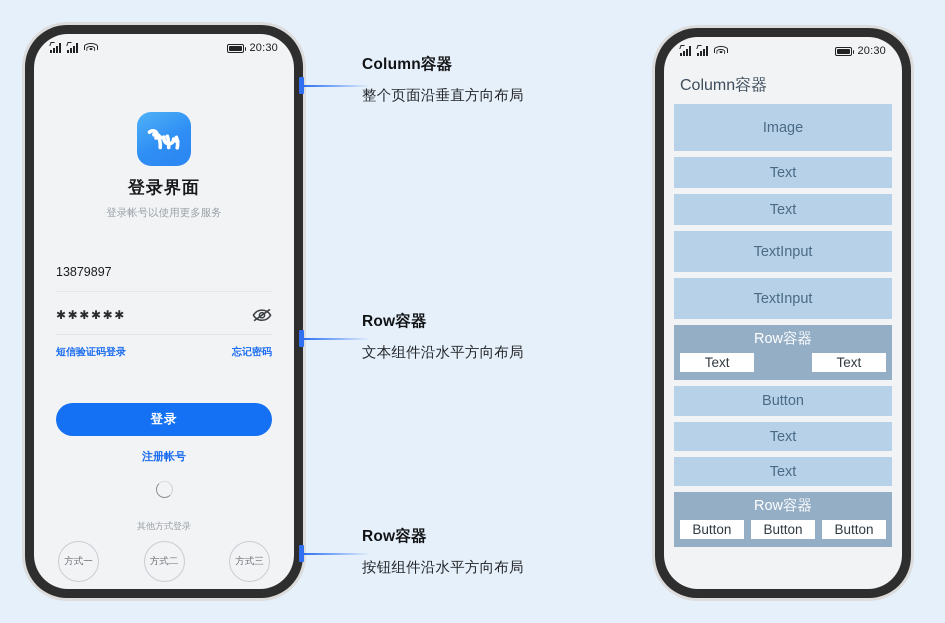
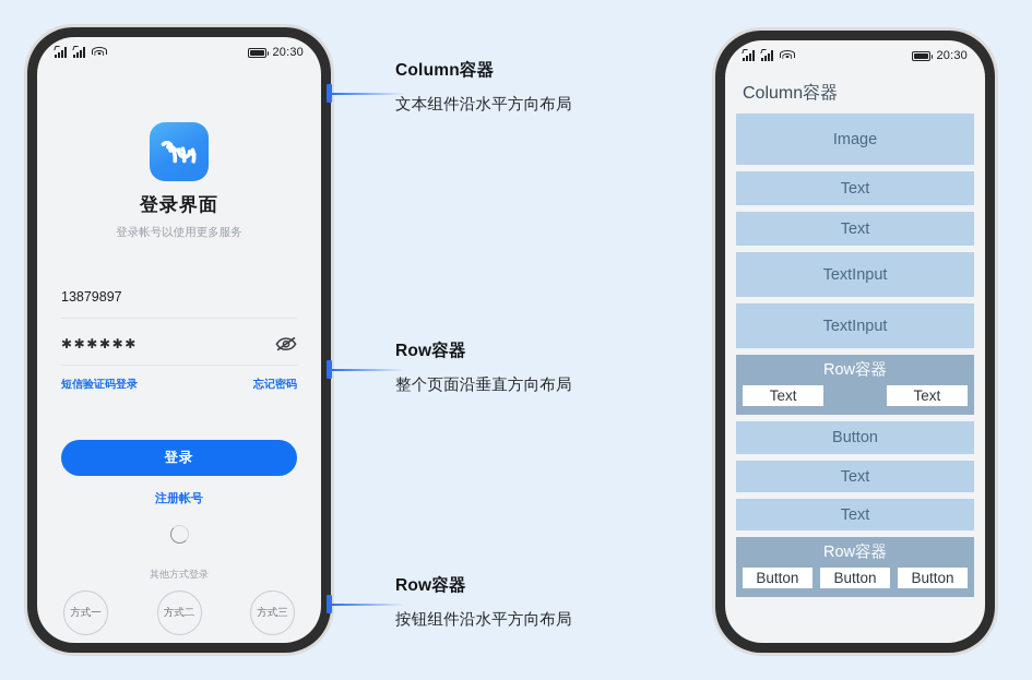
  20:30
  登录界面
  登录帐号以使用更多服务
  13879897
  ✱✱✱✱✱✱
  短信验证码登录
  忘记密码
  登录
  注册帐号
  其他方式登录
  方式一
  方式二
  方式三
  Column容器
- 整个页面沿垂直方向布局
+ 文本组件沿水平方向布局
  Row容器
- 文本组件沿水平方向布局
+ 整个页面沿垂直方向布局
  Row容器
  按钮组件沿水平方向布局
  20:30
  Column容器
  Image
  Text
  Text
  TextInput
  TextInput
  Row容器
  Text
  Text
  Button
  Text
  Text
  Row容器
  Button
  Button
  Button
